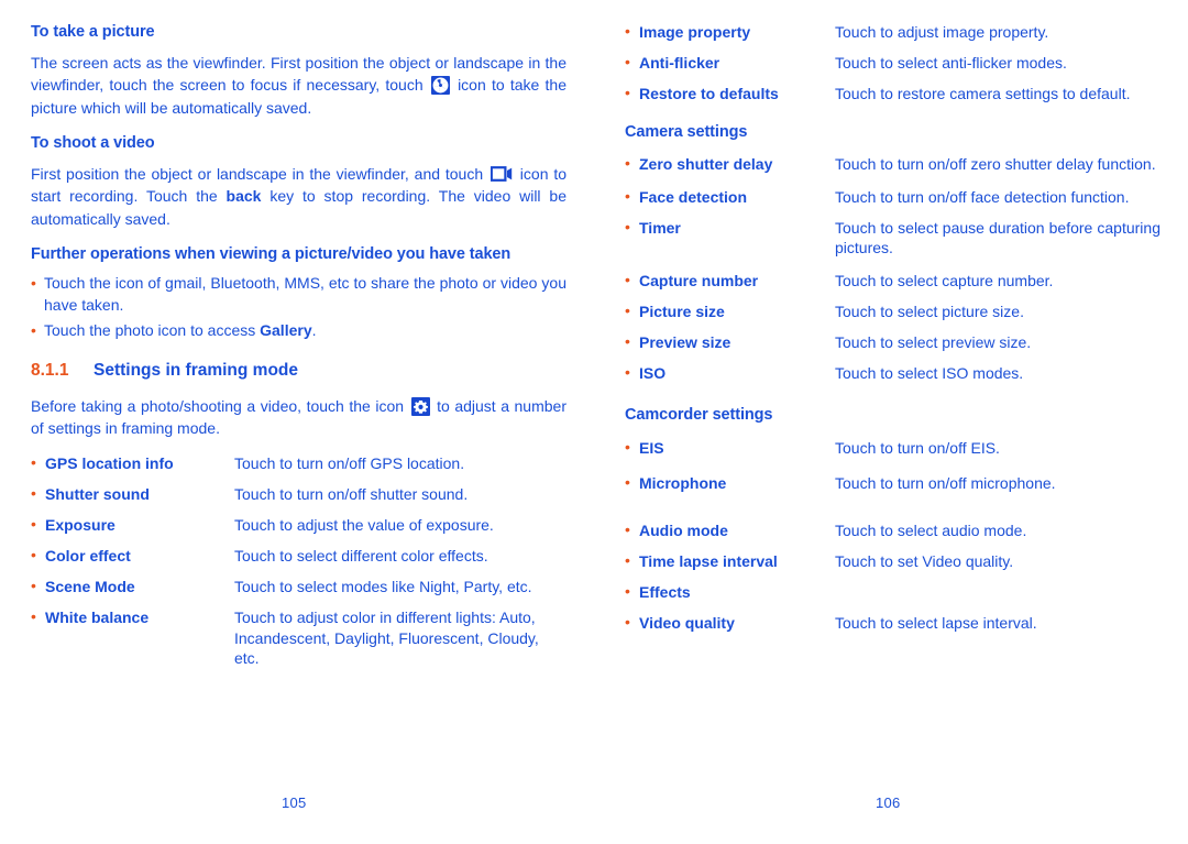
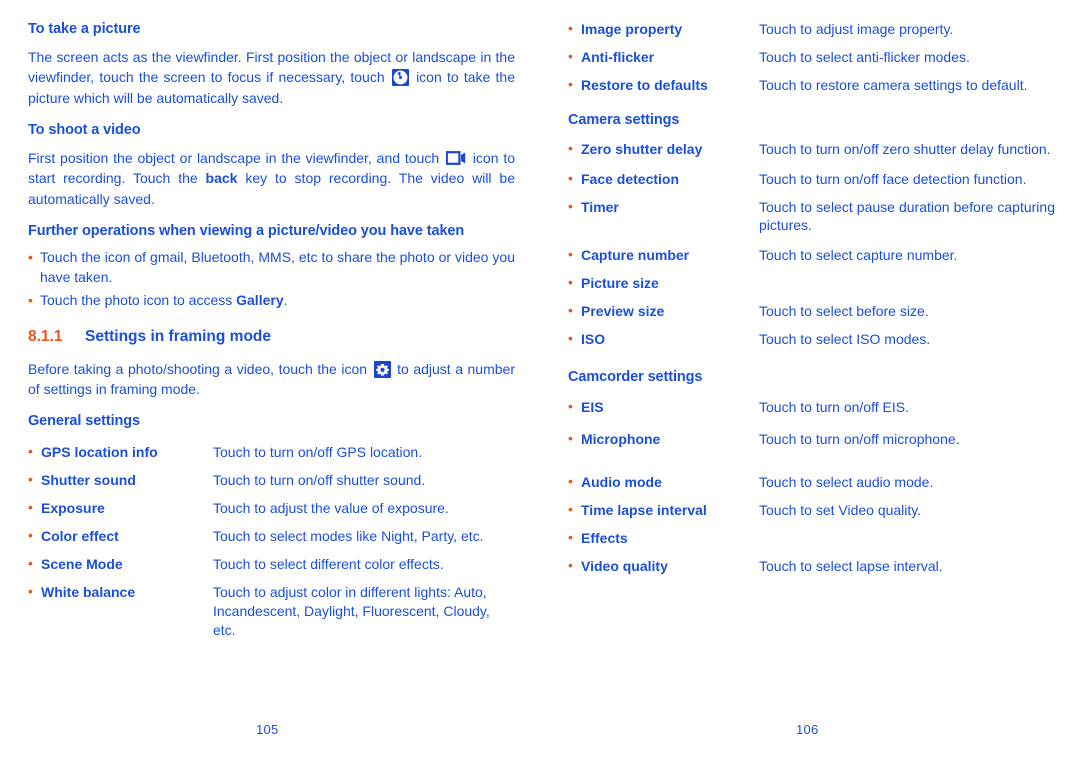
  To take a picture
  The screen acts as the viewfinder. First position the object or landscape in the viewfinder, touch the screen to focus if necessary, touch icon to take the picture which will be automatically saved.
  To shoot a video
  First position the object or landscape in the viewfinder, and touch icon to start recording. Touch the back key to stop recording. The video will be automatically saved.
  Further operations when viewing a picture/video you have taken
  •
  Touch the icon of gmail, Bluetooth, MMS, etc to share the photo or video you have taken.
  •
  Touch the photo icon to access Gallery.
  8.1.1 Settings in framing mode
  Before taking a photo/shooting a video, touch the icon to adjust a number of settings in framing mode.
+ General settings
  •
  GPS location info
  Touch to turn on/off GPS location.
  •
  Shutter sound
  Touch to turn on/off shutter sound.
  •
  Exposure
  Touch to adjust the value of exposure.
  •
  Color effect
- Touch to select different color effects.
+ Touch to select modes like Night, Party, etc.
  •
  Scene Mode
- Touch to select modes like Night, Party, etc.
+ Touch to select different color effects.
  •
  White balance
  Touch to adjust color in different lights: Auto, Incandescent, Daylight, Fluorescent, Cloudy, etc.
  •
  Image property
  Touch to adjust image property.
  •
  Anti-flicker
  Touch to select anti-flicker modes.
  •
  Restore to defaults
  Touch to restore camera settings to default.
  Camera settings
  •
  Zero shutter delay
  Touch to turn on/off zero shutter delay function.
  •
  Face detection
  Touch to turn on/off face detection function.
  •
  Timer
  Touch to select pause duration before capturing pictures.
  •
  Capture number
  Touch to select capture number.
  •
  Picture size
- Touch to select picture size.
  •
  Preview size
- Touch to select preview size.
+ Touch to select before size.
  •
  ISO
  Touch to select ISO modes.
  Camcorder settings
  •
  EIS
  Touch to turn on/off EIS.
  •
  Microphone
  Touch to turn on/off microphone.
  •
  Audio mode
  Touch to select audio mode.
  •
  Time lapse interval
  Touch to set Video quality.
  •
  Effects
  •
  Video quality
  Touch to select lapse interval.
  105
  106
